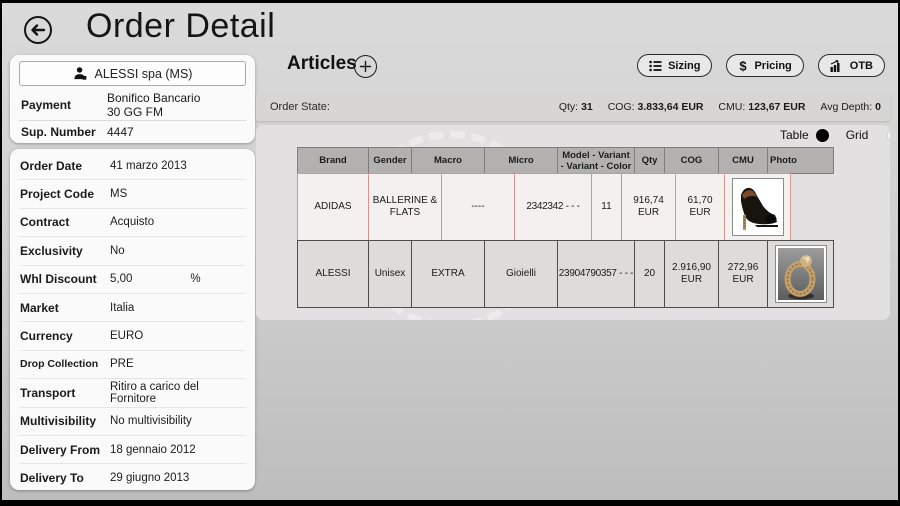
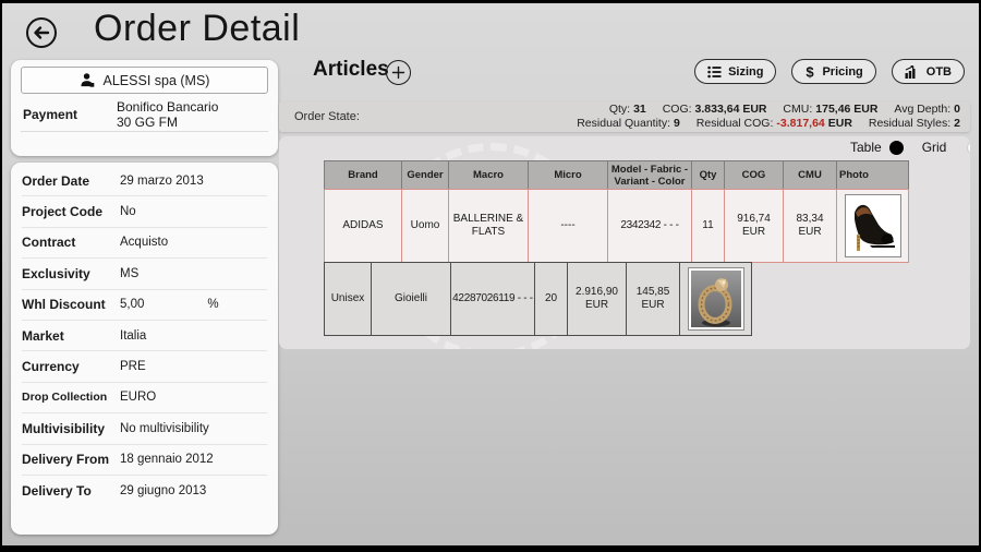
  Order Detail
  ALESSI spa (MS)
  Payment
  Bonifico Bancario
  30 GG FM
- Sup. Number
- 4447
  Order Date
- 41 marzo 2013
+ 29 marzo 2013
  Project Code
- MS
+ No
  Contract
  Acquisto
  Exclusivity
- No
+ MS
  Whl Discount
  5,00
  %
  Market
  Italia
  Currency
- EURO
+ PRE
  Drop Collection
- PRE
+ EURO
- Transport
- Ritiro a carico del Fornitore
  Multivisibility
  No multivisibility
  Delivery From
  18 gennaio 2012
  Delivery To
  29 giugno 2013
  Articles
  Sizing
  $
  Pricing
  OTB
  Order State:
- Qty: 31 COG: 3.833,64 EUR CMU: 123,67 EUR Avg Depth: 0
+ Qty: 31 COG: 3.833,64 EUR CMU: 175,46 EUR Avg Depth: 0
+ Residual Quantity: 9 Residual COG: -3.817,64 EUR Residual Styles: 2
  Table
  Grid
  Brand
  Gender
  Macro
  Micro
- Model - Variant - Variant - Color
+ Model - Fabric - Variant - Color
  Qty
  COG
  CMU
  Photo
  ADIDAS
+ Uomo
  BALLERINE & FLATS
  ----
  2342342 - - -
  11
  916,74 EUR
- 61,70 EUR
+ 83,34 EUR
- ALESSI
  Unisex
- EXTRA
  Gioielli
- 23904790357 - - -
+ 42287026119 - - -
  20
  2.916,90 EUR
- 272,96 EUR
+ 145,85 EUR
